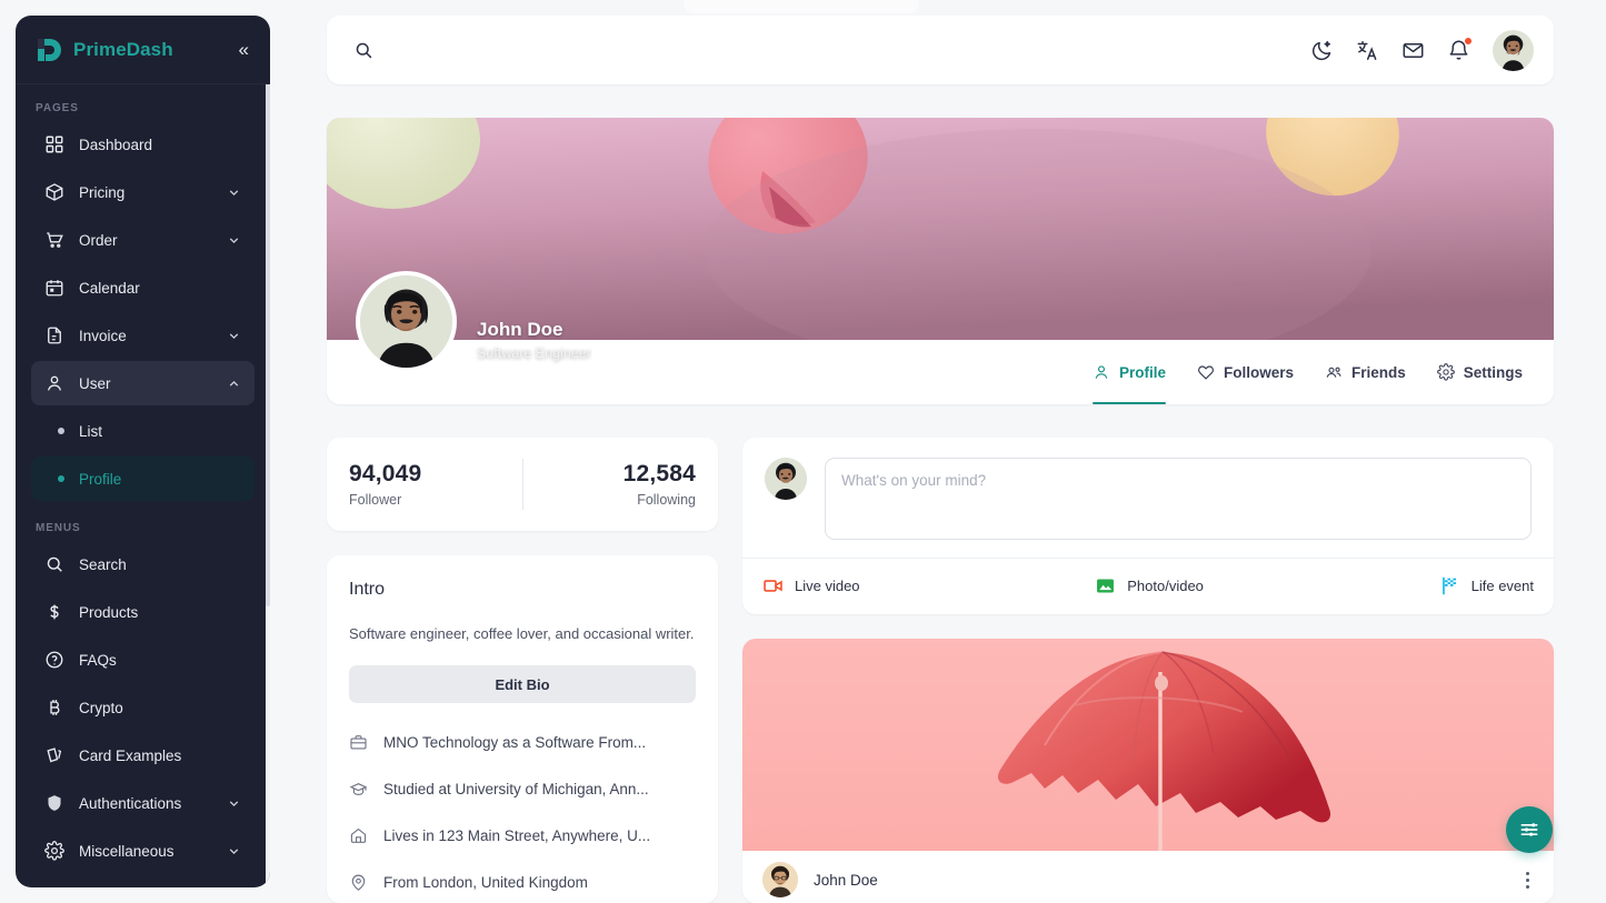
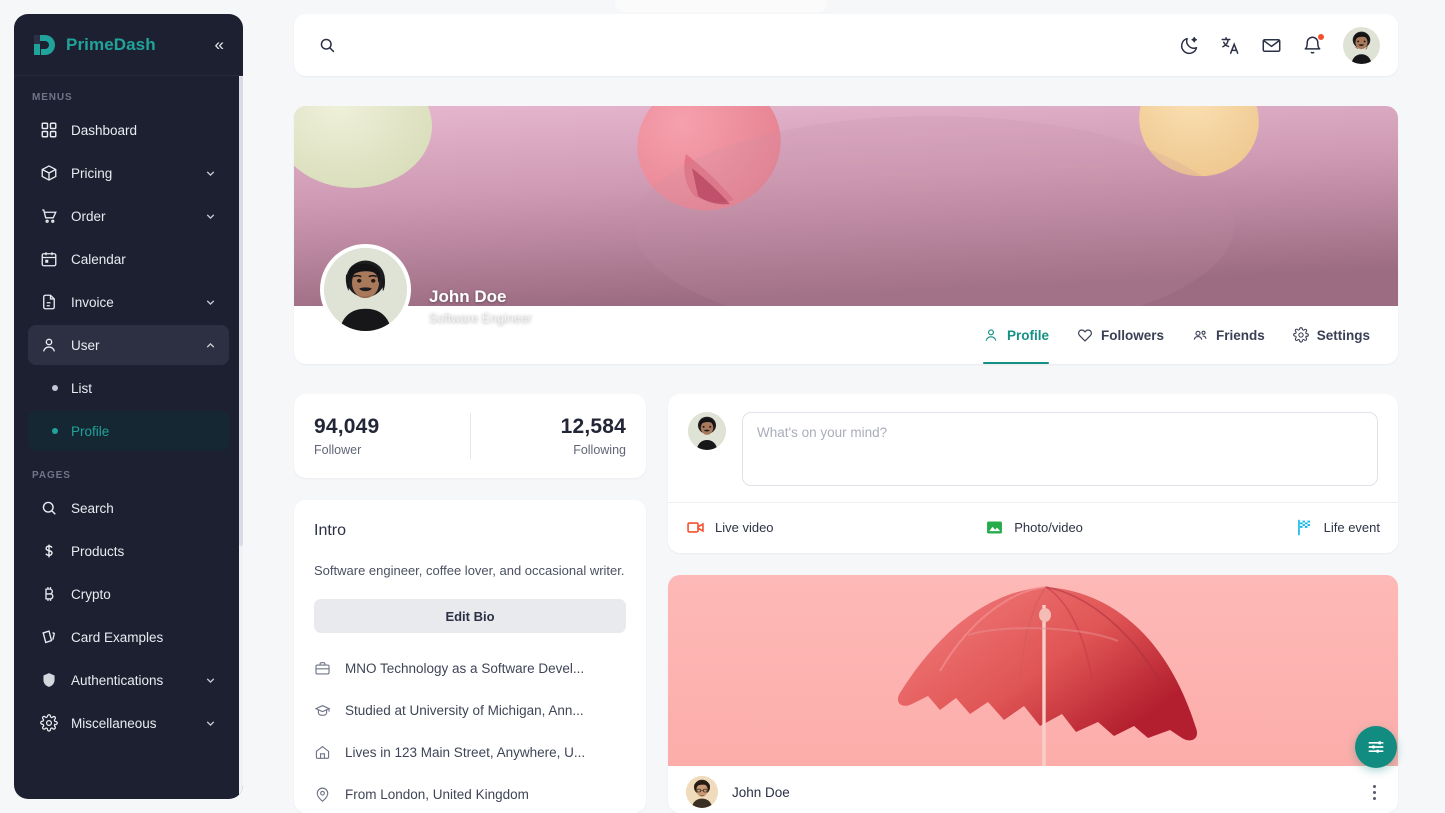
  PrimeDash
  «
- PAGES
+ MENUS
  Dashboard
  Pricing
  Order
  Calendar
  Invoice
  User
  List
  Profile
- MENUS
+ PAGES
  Search
  Products
- FAQs
  Crypto
  Card Examples
  Authentications
  Miscellaneous
  John Doe
  Software Engineer
  Profile
  Followers
  Friends
  Settings
  94,049
  Follower
  12,584
  Following
  Intro
  Software engineer, coffee lover, and occasional writer.
  Edit Bio
- MNO Technology as a Software From...
+ MNO Technology as a Software Devel...
  Studied at University of Michigan, Ann...
  Lives in 123 Main Street, Anywhere, U...
  From London, United Kingdom
  What's on your mind?
  Live video
  Photo/video
  Life event
  John Doe
